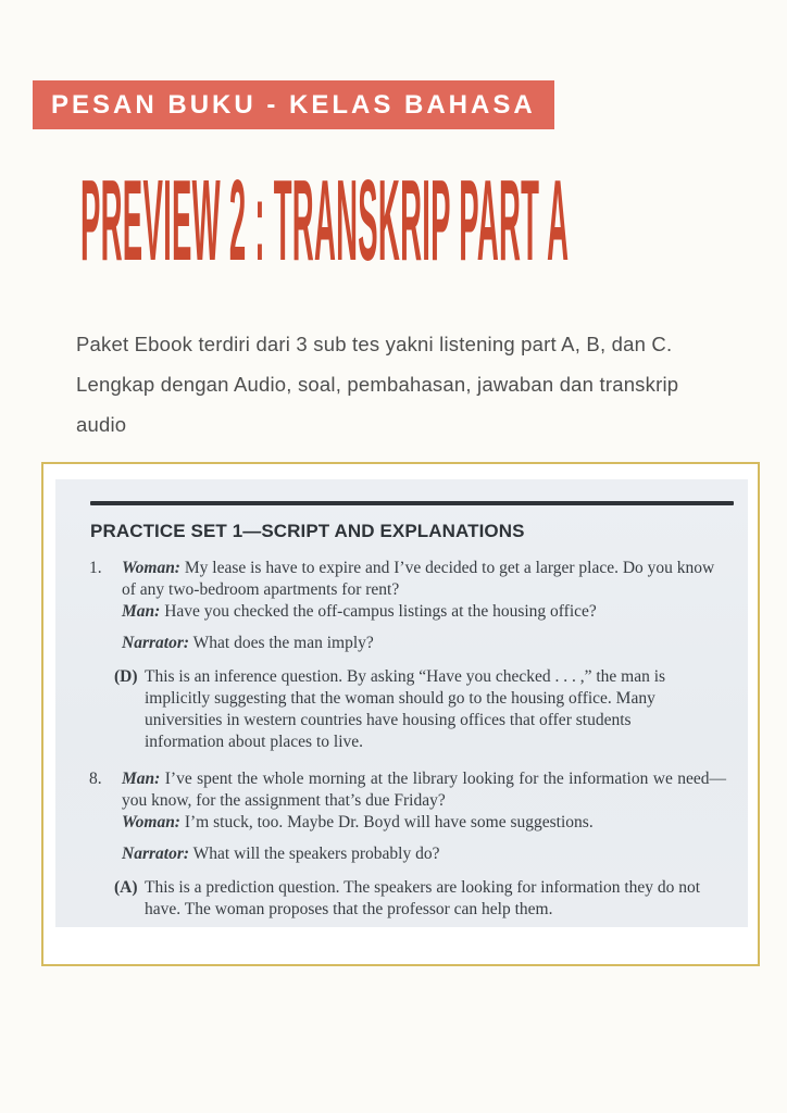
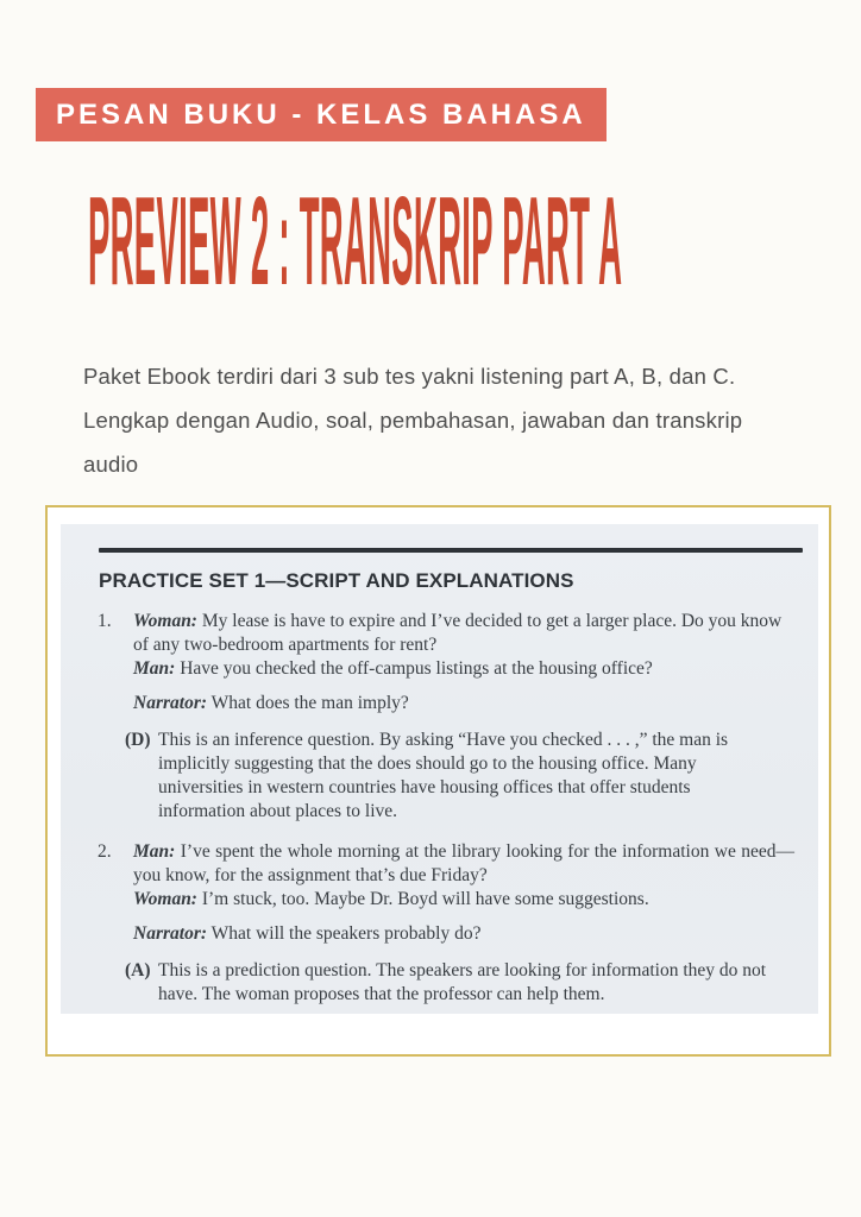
  PESAN BUKU - KELAS BAHASA
  PREVIEW 2 : TRANSKRIP PART A
  Paket Ebook terdiri dari 3 sub tes yakni listening part A, B, dan C.
  Lengkap dengan Audio, soal, pembahasan, jawaban dan transkrip
  audio
  PRACTICE SET 1—SCRIPT AND EXPLANATIONS
  1.
  Woman: My lease is have to expire and I’ve decided to get a larger place. Do you know of any two-bedroom apartments for rent?
  Man: Have you checked the off-campus listings at the housing office?
  Narrator: What does the man imply?
  (D)
- This is an inference question. By asking “Have you checked . . . ,” the man is implicitly suggesting that the woman should go to the housing office. Many universities in western countries have housing offices that offer students information about places to live.
+ This is an inference question. By asking “Have you checked . . . ,” the man is implicitly suggesting that the does should go to the housing office. Many universities in western countries have housing offices that offer students information about places to live.
- 8.
+ 2.
  Man: I’ve spent the whole morning at the library looking for the information we need—you know, for the assignment that’s due Friday?
  Woman: I’m stuck, too. Maybe Dr. Boyd will have some suggestions.
  Narrator: What will the speakers probably do?
  (A)
  This is a prediction question. The speakers are looking for information they do not have. The woman proposes that the professor can help them.
